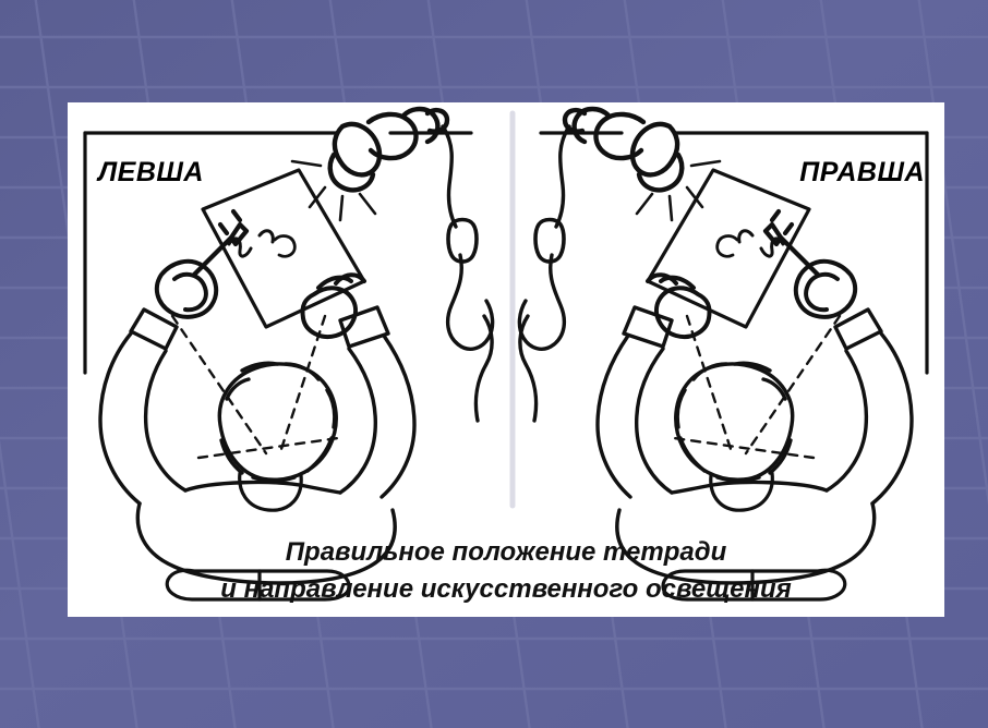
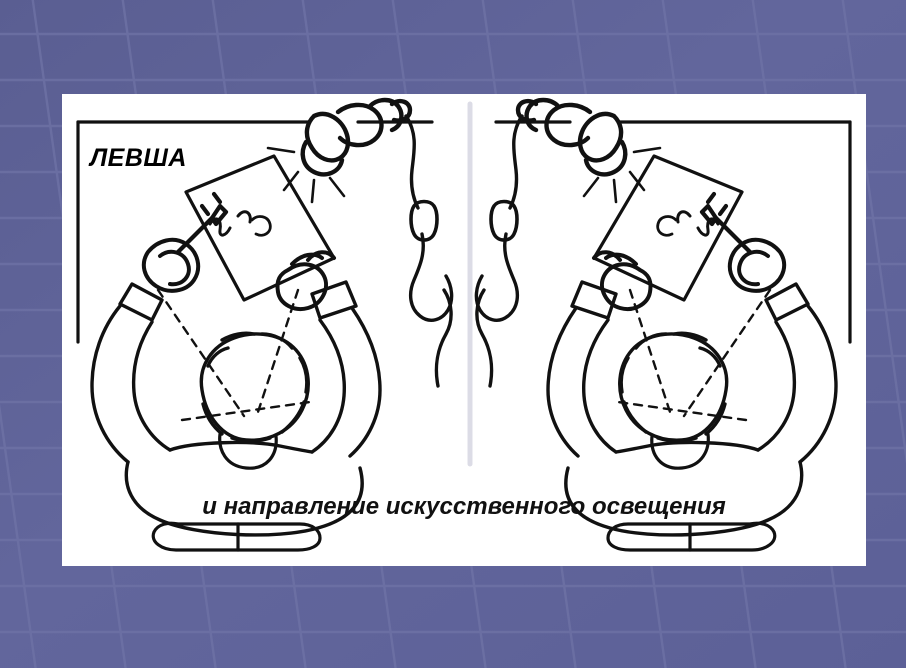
  ЛЕВША
- ПРАВША
- Правильное положение тетради
  и направление искусственного освещения
